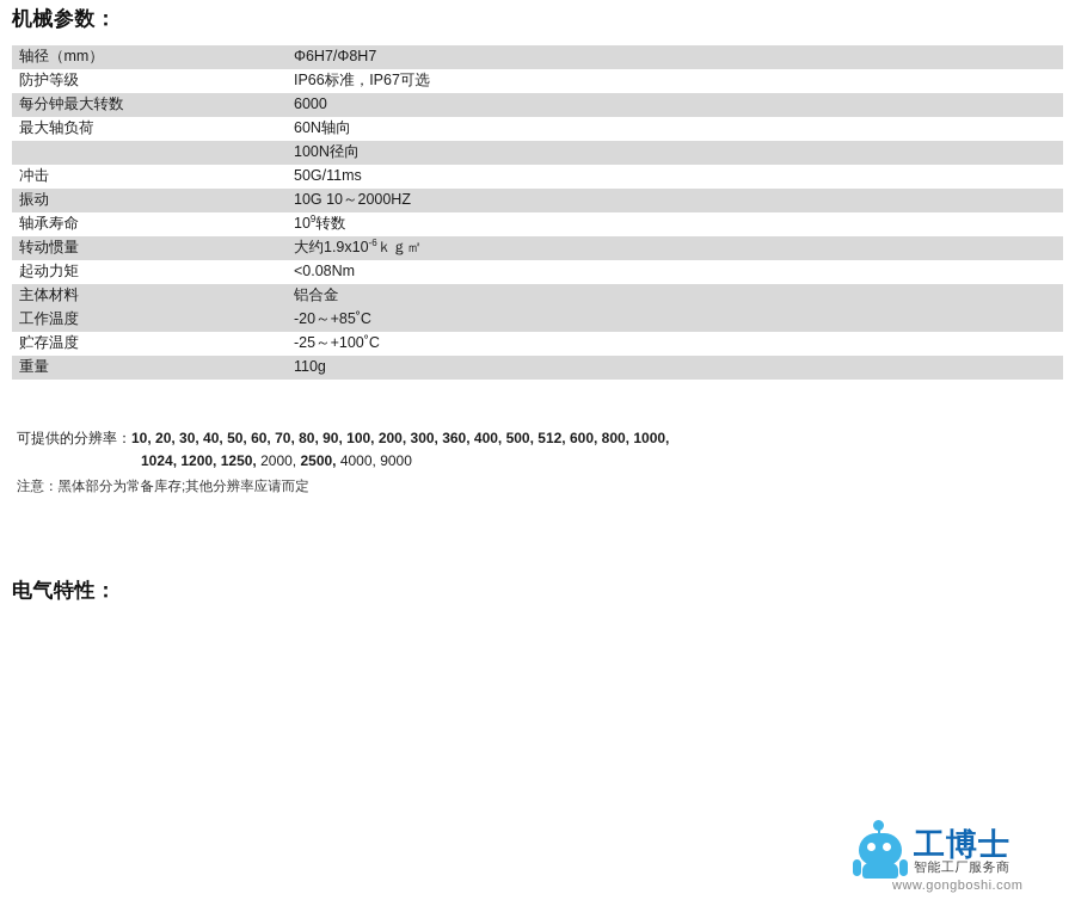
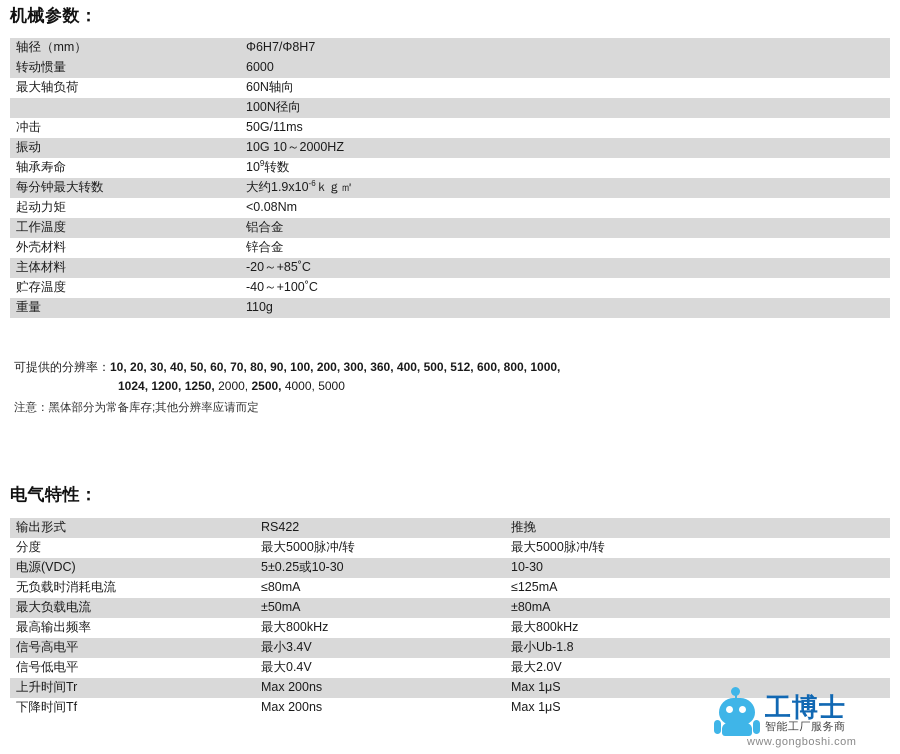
  机械参数：
  轴径（mm）	Φ6H7/Φ8H7
- 防护等级	IP66标准，IP67可选
- 每分钟最大转数	6000
+ 转动惯量	6000
  最大轴负荷	60N轴向
  	100N径向
  冲击	50G/11ms
  振动	10G 10～2000HZ
  轴承寿命	109转数
- 转动惯量	大约1.9x10-6ｋｇ㎡
+ 每分钟最大转数	大约1.9x10-6ｋｇ㎡
  起动力矩	<0.08Nm
- 主体材料	铝合金
+ 工作温度	铝合金
+ 外壳材料	锌合金
- 工作温度	-20～+85˚C
+ 主体材料	-20～+85˚C
- 贮存温度	-25～+100˚C
+ 贮存温度	-40～+100˚C
  重量	110g
  可提供的分辨率：10, 20, 30, 40, 50, 60, 70, 80, 90, 100, 200, 300, 360, 400, 500, 512, 600, 800, 1000,
- 1024, 1200, 1250, 2000, 2500, 4000, 9000
+ 1024, 1200, 1250, 2000, 2500, 4000, 5000
  注意：黑体部分为常备库存;其他分辨率应请而定
  电气特性：
+ 输出形式	RS422	推挽
+ 分度	最大5000脉冲/转	最大5000脉冲/转
+ 电源(VDC)	5±0.25或10-30	10-30
+ 无负载时消耗电流	≤80mA	≤125mA
+ 最大负载电流	±50mA	±80mA
+ 最高输出频率	最大800kHz	最大800kHz
+ 信号高电平	最小3.4V	最小Ub-1.8
+ 信号低电平	最大0.4V	最大2.0V
+ 上升时间Tr	Max 200ns	Max 1μS
+ 下降时间Tf	Max 200ns	Max 1μS
  工博士
  智能工厂服务商
  www.gongboshi.com
